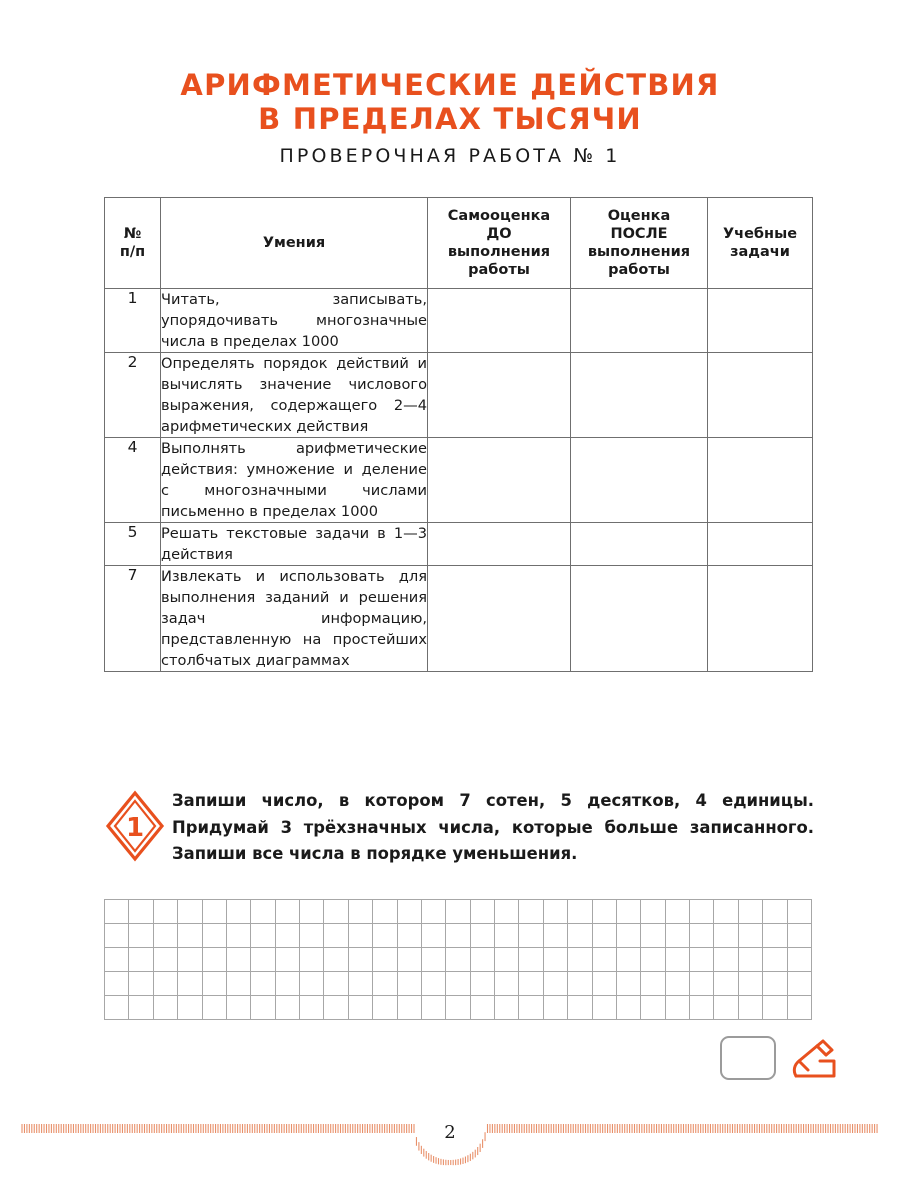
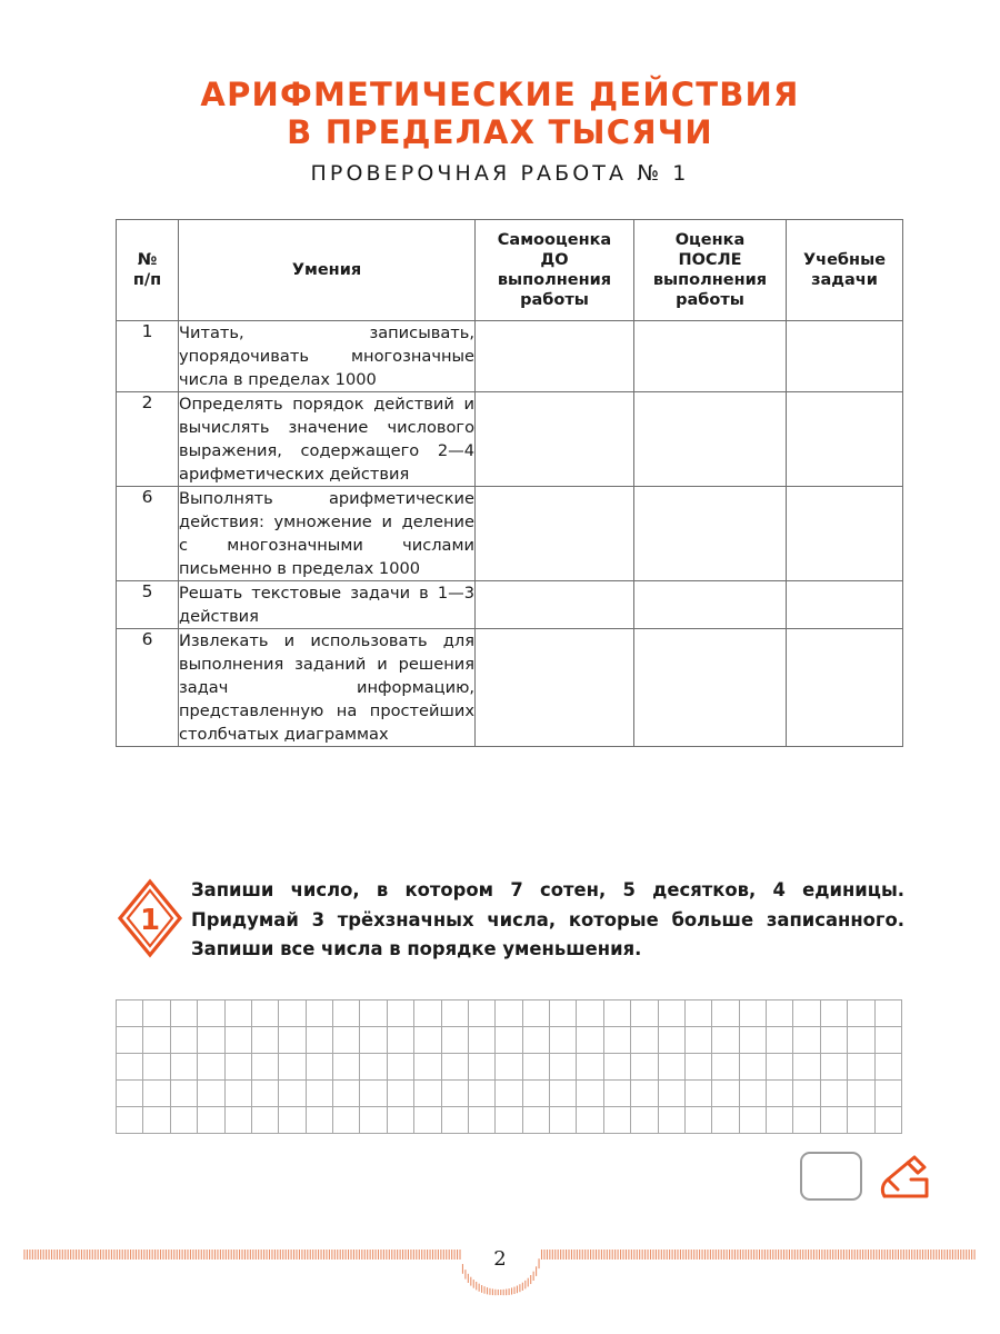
  АРИФМЕТИЧЕСКИЕ ДЕЙСТВИЯ
  В ПРЕДЕЛАХ ТЫСЯЧИ
  ПРОВЕРОЧНАЯ РАБОТА № 1
  № п/п	Умения	Самооценка ДО выполнения работы	Оценка ПОСЛЕ выполнения работы	Учебные задачи
  1	Читать, записывать, упорядочивать многозначные числа в пределах 1000
  2	Определять порядок действий и вычислять значение числового выражения, содержащего 2—4 арифметических действия
- 4	Выполнять арифметические действия: умножение и деление с многозначными числами письменно в пределах 1000
+ 6	Выполнять арифметические действия: умножение и деление с многозначными числами письменно в пределах 1000
  5	Решать текстовые задачи в 1—3 действия
- 7	Извлекать и использовать для выполнения заданий и решения задач информацию, представленную на простейших столбчатых диаграммах
+ 6	Извлекать и использовать для выполнения заданий и решения задач информацию, представленную на простейших столбчатых диаграммах
  1
  Запиши число, в котором 7 сотен, 5 десятков, 4 единицы. Придумай 3 трёхзначных числа, которые больше записанного. Запиши все числа в порядке уменьшения.
  2
